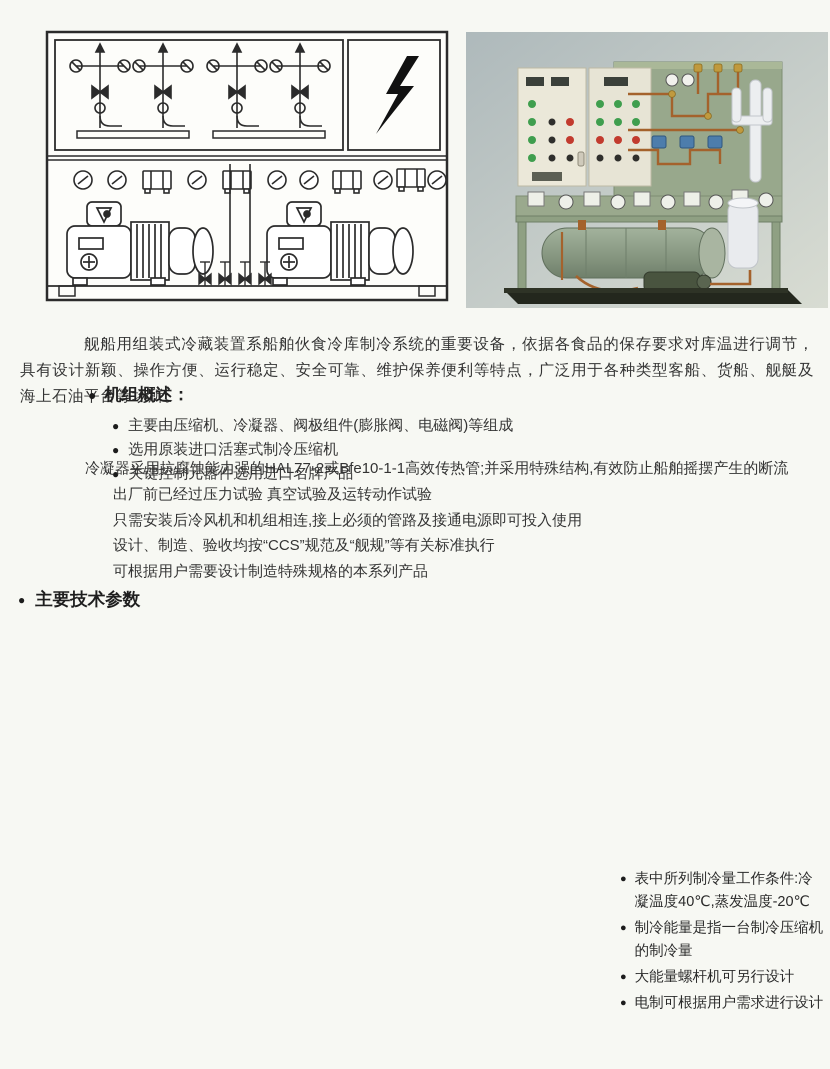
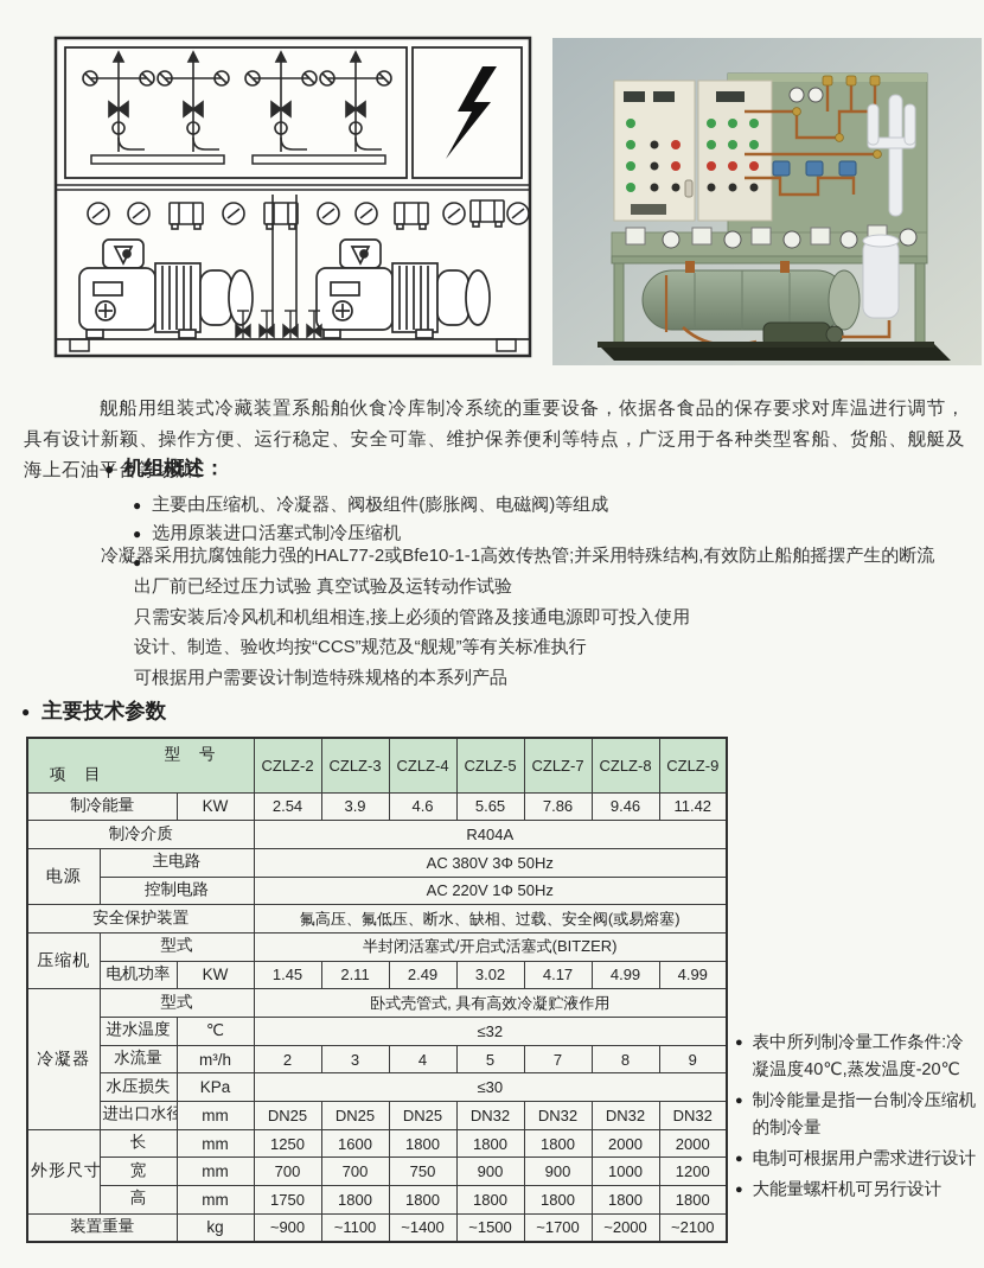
  舰船用组装式冷藏装置系船舶伙食冷库制冷系统的重要设备，依据各食品的保存要求对库温进行调节，具有设计新颖、操作方便、运行稳定、安全可靠、维护保养便利等特点，广泛用于各种类型客船、货船、舰艇及海上石油平台等场所。
  ●
  机组概述：
  ●
  主要由压缩机、冷凝器、阀极组件(膨胀阀、电磁阀)等组成
  ●
  选用原装进口活塞式制冷压缩机
  ●
- 关键控制元器件选用进口名牌产品
  冷凝器采用抗腐蚀能力强的HAL77-2或Bfe10-1-1高效传热管;并采用特殊结构,有效防止船舶摇摆产生的断流
  出厂前已经过压力试验 真空试验及运转动作试验
  只需安装后冷风机和机组相连,接上必须的管路及接通电源即可投入使用
  设计、制造、验收均按“CCS”规范及“舰规”等有关标准执行
  可根据用户需要设计制造特殊规格的本系列产品
  ●
  主要技术参数
+ 型 号 项 目	CZLZ-2	CZLZ-3	CZLZ-4	CZLZ-5	CZLZ-7	CZLZ-8	CZLZ-9
+ 制冷能量	KW	2.54	3.9	4.6	5.65	7.86	9.46	11.42
+ 制冷介质	R404A
+ 电源	主电路	AC 380V 3Φ 50Hz
+ 控制电路	AC 220V 1Φ 50Hz
+ 安全保护装置	氟高压、氟低压、断水、缺相、过载、安全阀(或易熔塞)
+ 压缩机	型式	半封闭活塞式/开启式活塞式(BITZER)
+ 电机功率	KW	1.45	2.11	2.49	3.02	4.17	4.99	4.99
+ 冷凝器	型式	卧式壳管式, 具有高效冷凝贮液作用
+ 进水温度	℃	≤32
+ 水流量	m³/h	2	3	4	5	7	8	9
+ 水压损失	KPa	≤30
+ 进出口水径	mm	DN25	DN25	DN25	DN32	DN32	DN32	DN32
+ 外形尺寸	长	mm	1250	1600	1800	1800	1800	2000	2000
+ 宽	mm	700	700	750	900	900	1000	1200
+ 高	mm	1750	1800	1800	1800	1800	1800	1800
+ 装置重量	kg	~900	~1100	~1400	~1500	~1700	~2000	~2100
  ●
  表中所列制冷量工作条件:冷凝温度40℃,蒸发温度-20℃
  ●
  制冷能量是指一台制冷压缩机的制冷量
  ●
- 大能量螺杆机可另行设计
+ 电制可根据用户需求进行设计
  ●
- 电制可根据用户需求进行设计
+ 大能量螺杆机可另行设计
